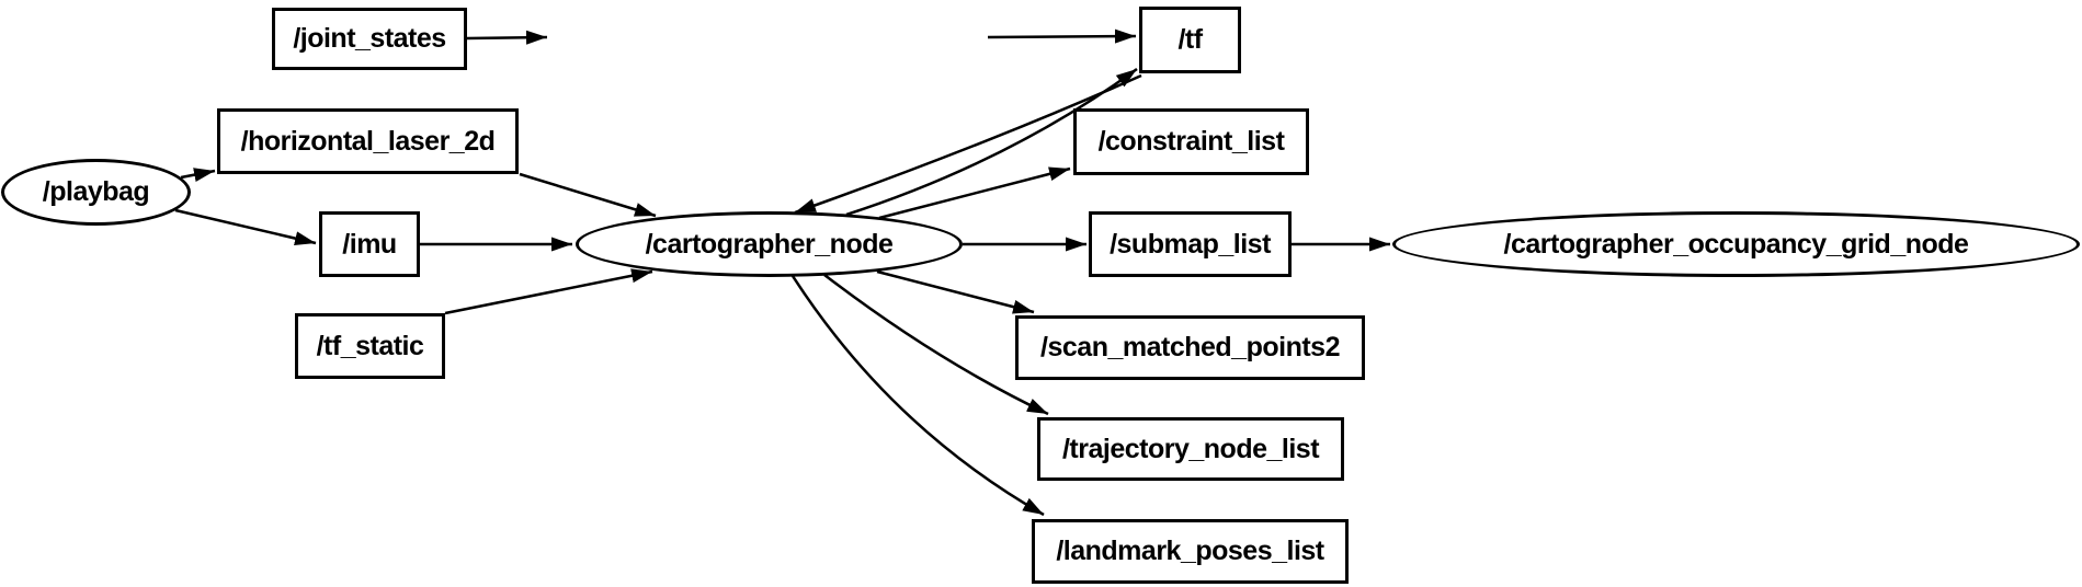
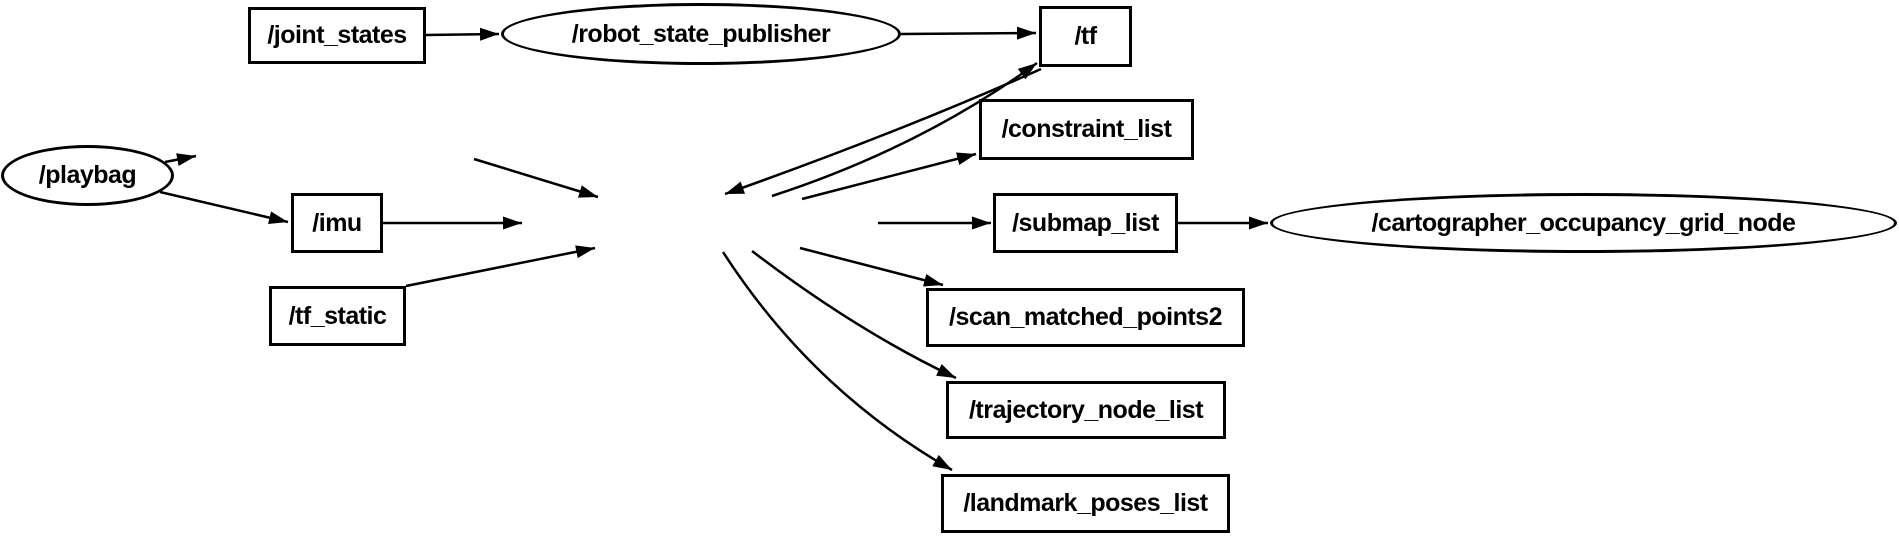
  /playbag
  /joint_states
+ /robot_state_publisher
  /tf
- /horizontal_laser_2d
  /imu
- /cartographer_node
  /tf_static
  /constraint_list
  /submap_list
  /cartographer_occupancy_grid_node
  /scan_matched_points2
  /trajectory_node_list
  /landmark_poses_list
